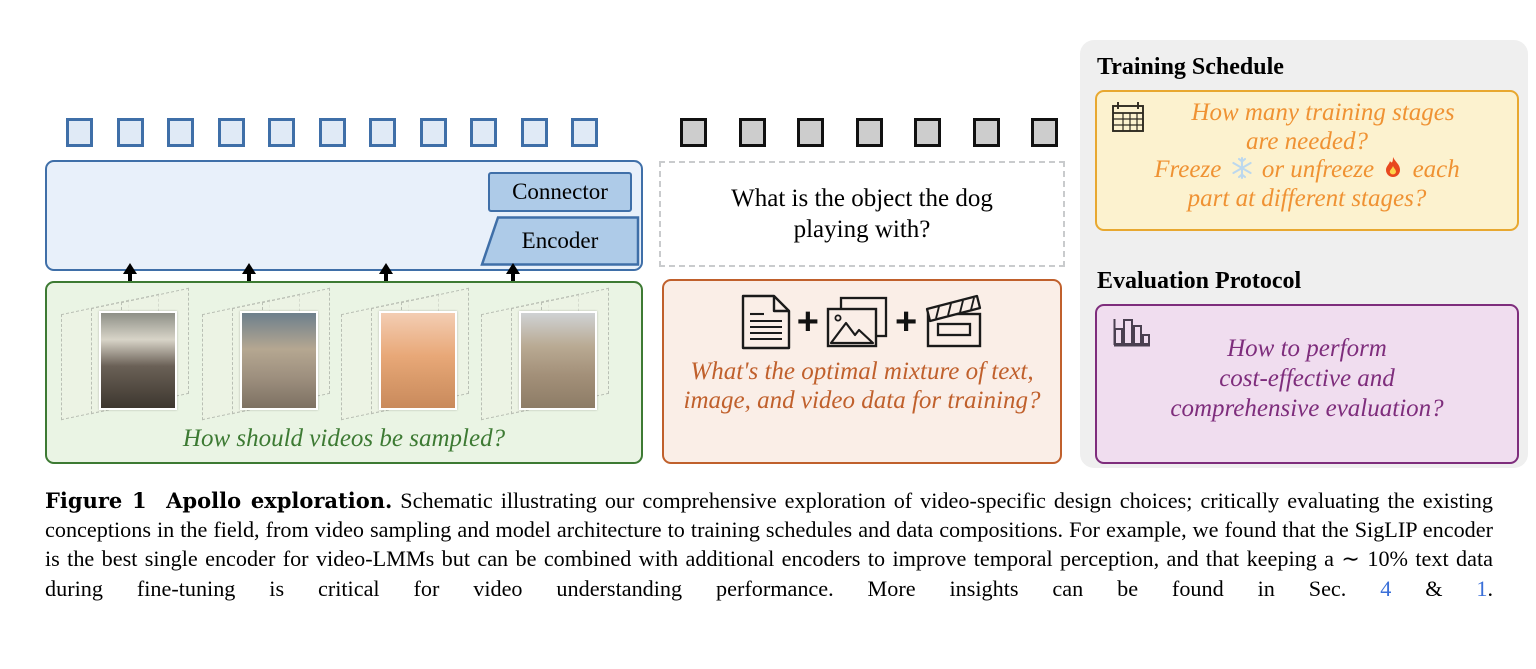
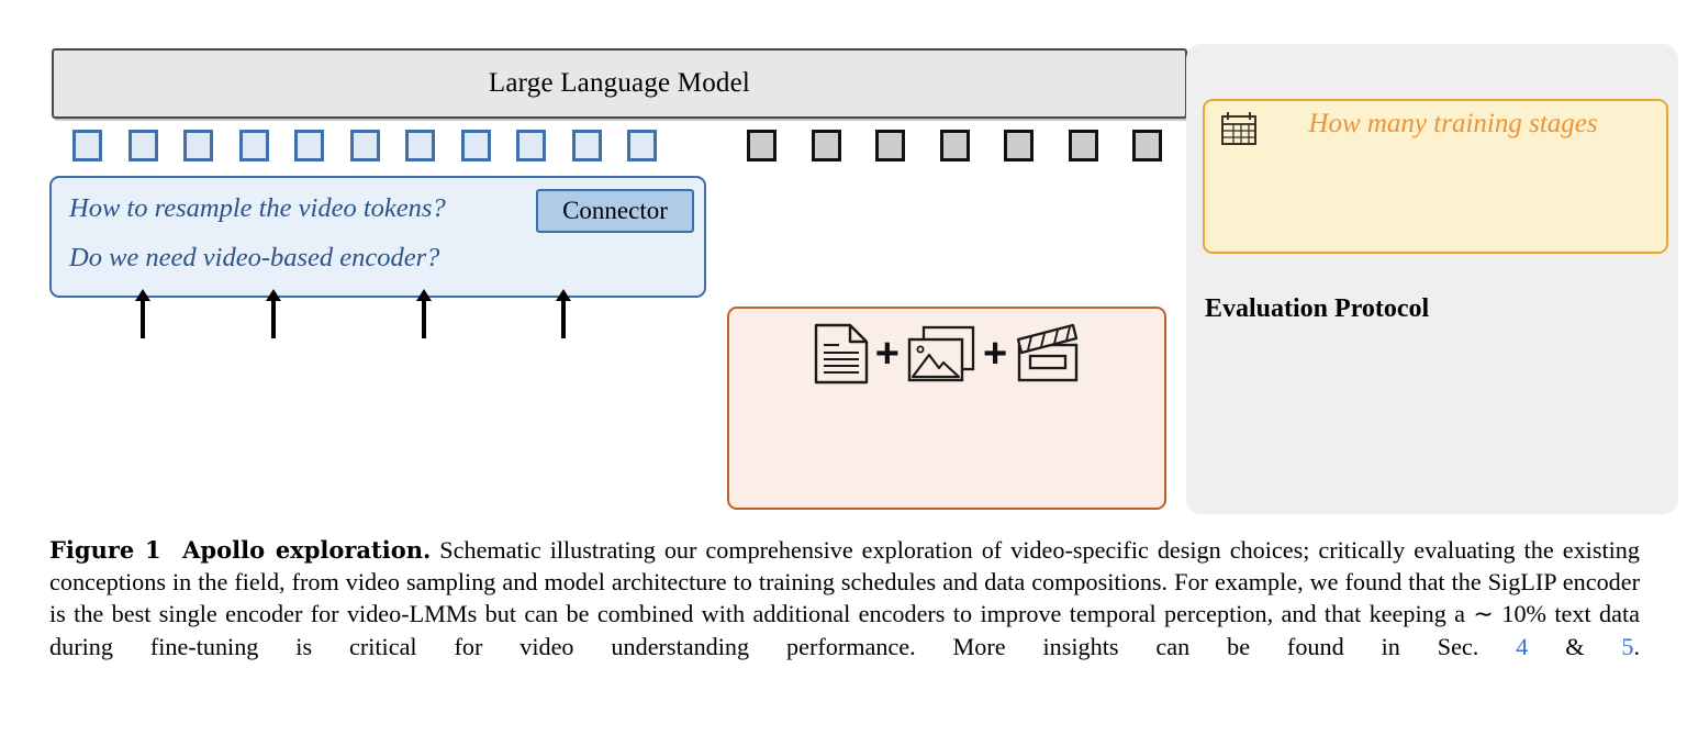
+ Large Language Model
+ How to resample the video tokens?
+ Do we need video-based encoder?
  Connector
- Encoder
- How should videos be sampled?
- What is the object the dog playing with?
  +
  +
- What's the optimal mixture of text, image, and video data for training?
- Training Schedule
  How many training stages
- are needed?
- Freeze or unfreeze each
- part at different stages?
  Evaluation Protocol
- How to perform
- cost-effective and
- comprehensive evaluation?
- Figure 1 Apollo exploration. Schematic illustrating our comprehensive exploration of video-specific design choices; critically evaluating the existing conceptions in the field, from video sampling and model architecture to training schedules and data compositions. For example, we found that the SigLIP encoder is the best single encoder for video-LMMs but can be combined with additional encoders to improve temporal perception, and that keeping a ∼ 10% text data during fine-tuning is critical for video understanding performance. More insights can be found in Sec. 4 & 1.
+ Figure 1 Apollo exploration. Schematic illustrating our comprehensive exploration of video-specific design choices; critically evaluating the existing conceptions in the field, from video sampling and model architecture to training schedules and data compositions. For example, we found that the SigLIP encoder is the best single encoder for video-LMMs but can be combined with additional encoders to improve temporal perception, and that keeping a ∼ 10% text data during fine-tuning is critical for video understanding performance. More insights can be found in Sec. 4 & 5.
